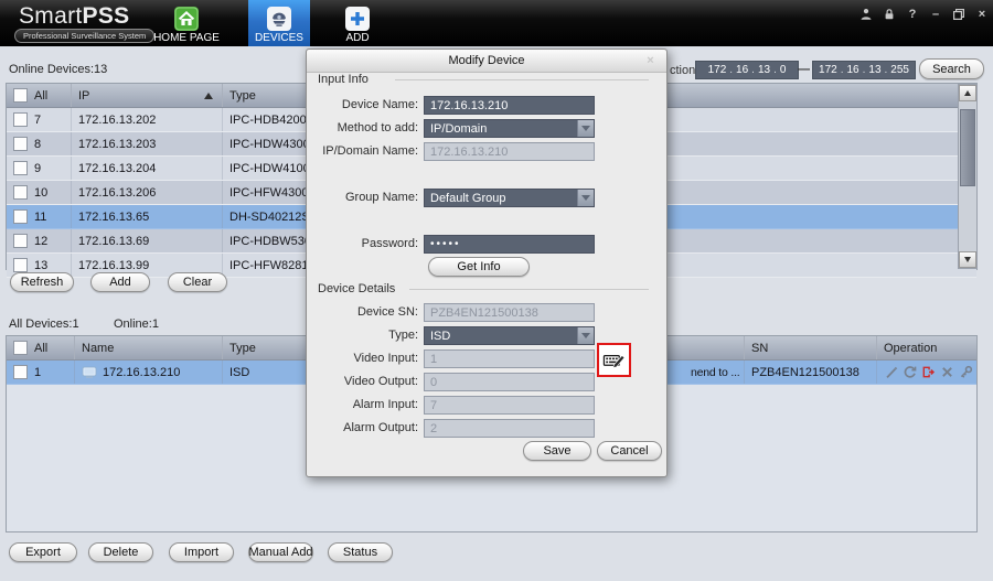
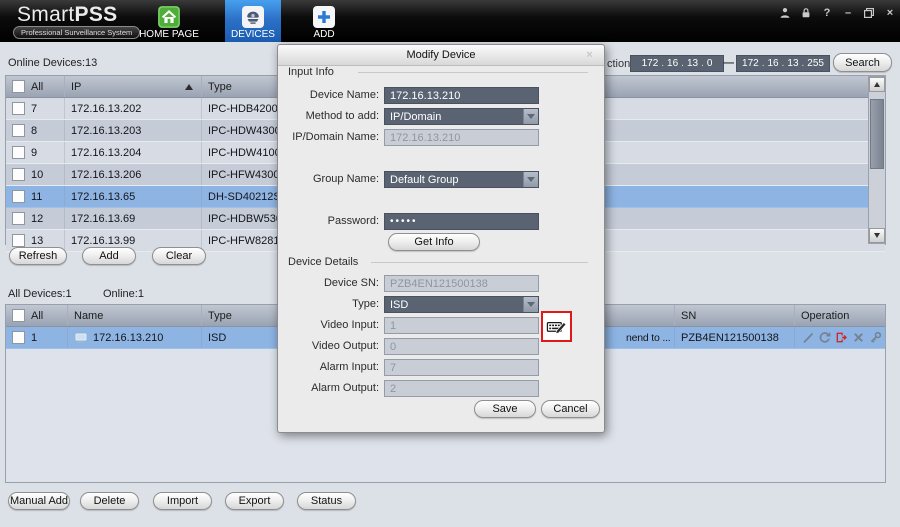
  SmartPSS
  Professional Surveillance System
  HOME PAGE
  DEVICES
  ADD
  ?
  –
  ×
  Online Devices:13
  All
  IP
  Type
  7
  172.16.13.202
  IPC-HDB4200
  8
  172.16.13.203
  IPC-HDW430
  9
  172.16.13.204
  IPC-HDW410
  10
  172.16.13.206
  11
  172.16.13.65
  12
  172.16.13.69
  IPC-HDBW53
  13
  172.16.13.99
  IPC-HFW828
  Refresh
  Add
  Clear
  ction
  172
  .
  16
  .
  13
  .
  0
  —
  172
  .
  16
  .
  13
  .
  255
  Search
  All Devices:1
  Online:1
  All
  Name
  Type
  SN
  Operation
  1
  172.16.13.210
  ISD
  nend to ...
  PZB4EN121500138
- Export
+ Manual Add
  Delete
  Import
- Manual Add
+ Export
  Status
  Modify Device
  ×
  Input Info
  Get Info
  Device Details
  Save
  Cancel
  Device Name:
  172.16.13.210
  Method to add:
  IP/Domain
  IP/Domain Name:
  172.16.13.210
  Group Name:
  Default Group
  Password:
  •••••
  Device SN:
  PZB4EN121500138
  Type:
  ISD
  Video Input:
  1
  Video Output:
  0
  Alarm Input:
  7
  Alarm Output:
  2
